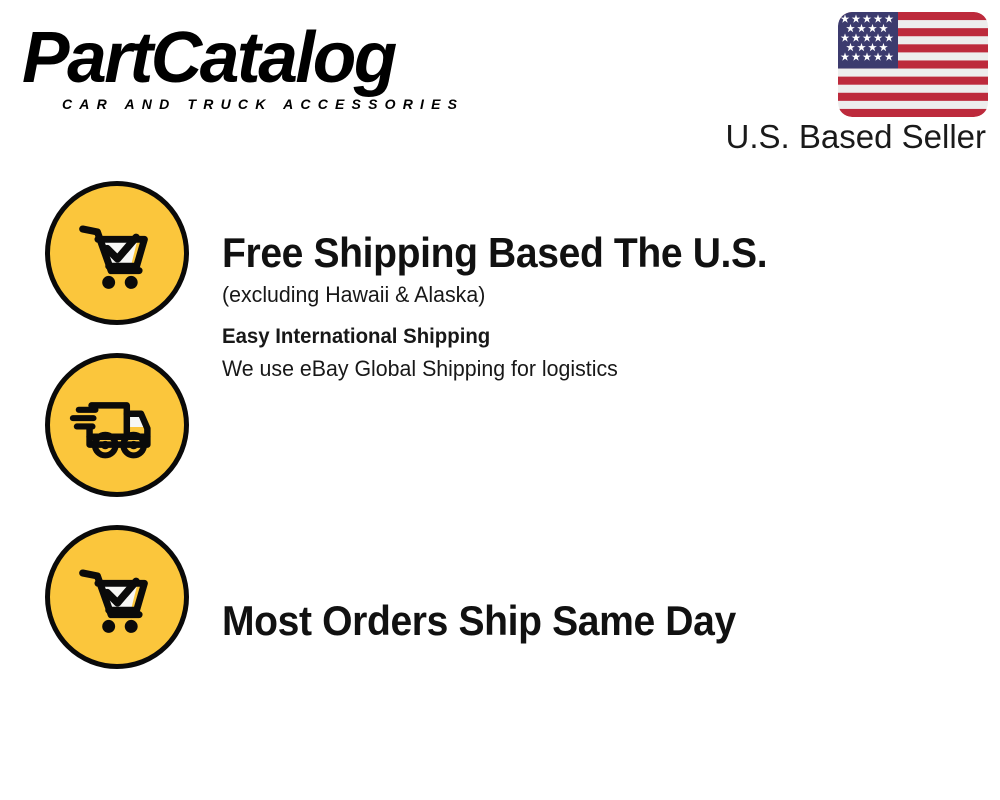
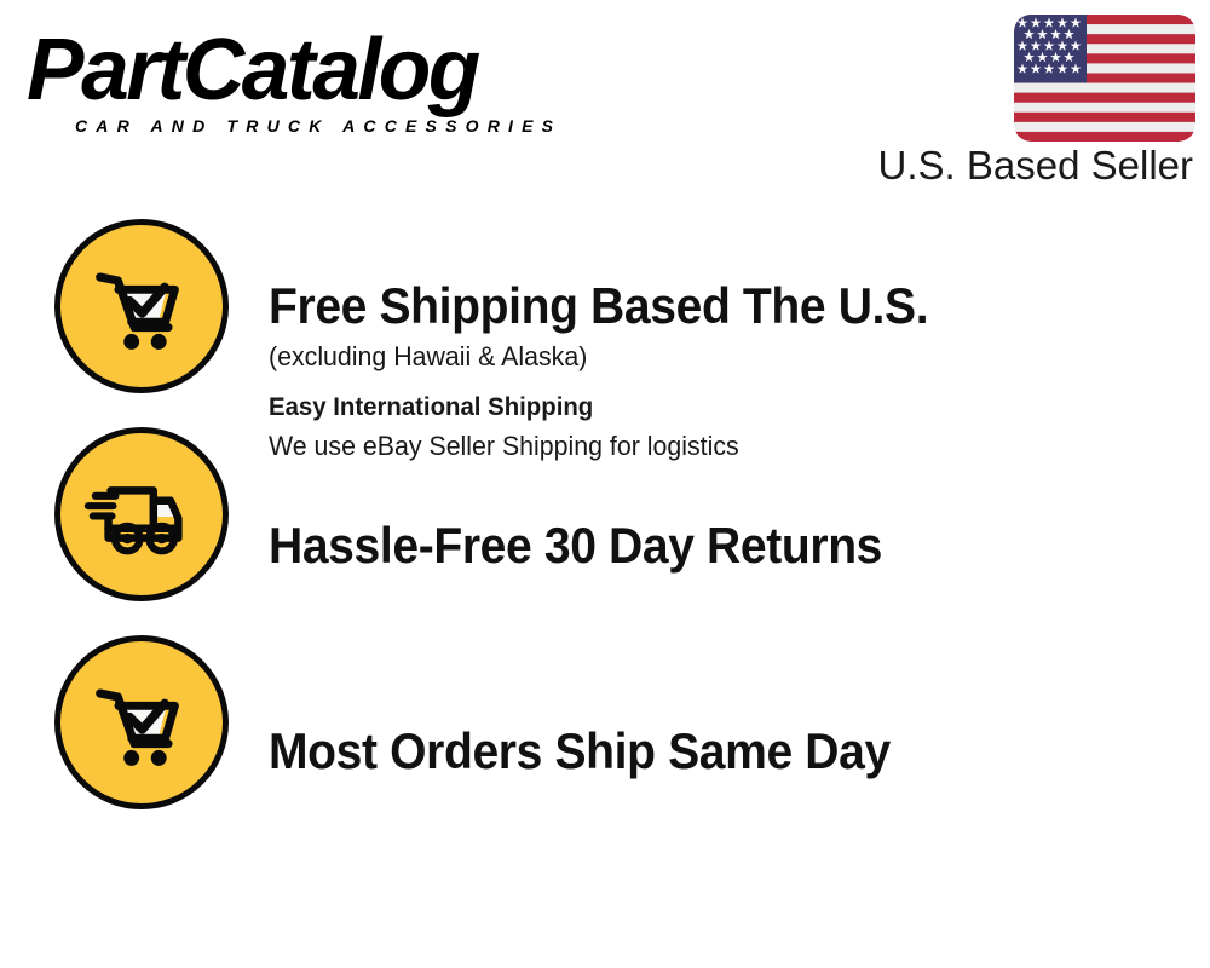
  PartCatalog
  CAR AND TRUCK ACCESSORIES
  U.S. Based Seller
  Free Shipping Based The U.S.
  (excluding Hawaii & Alaska)
  Easy International Shipping
- We use eBay Global Shipping for logistics
+ We use eBay Seller Shipping for logistics
+ Hassle-Free 30 Day Returns
  Most Orders Ship Same Day
